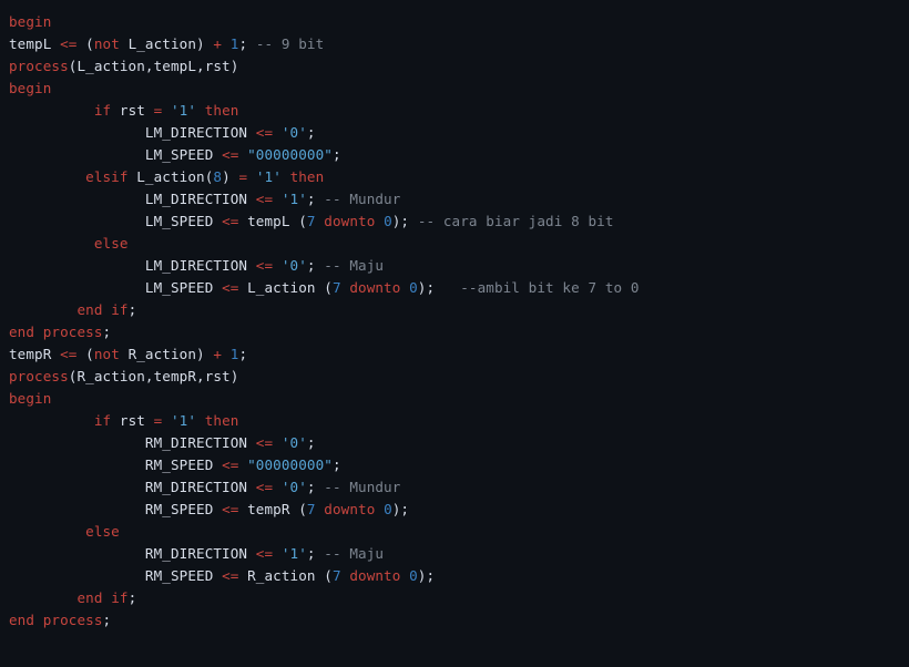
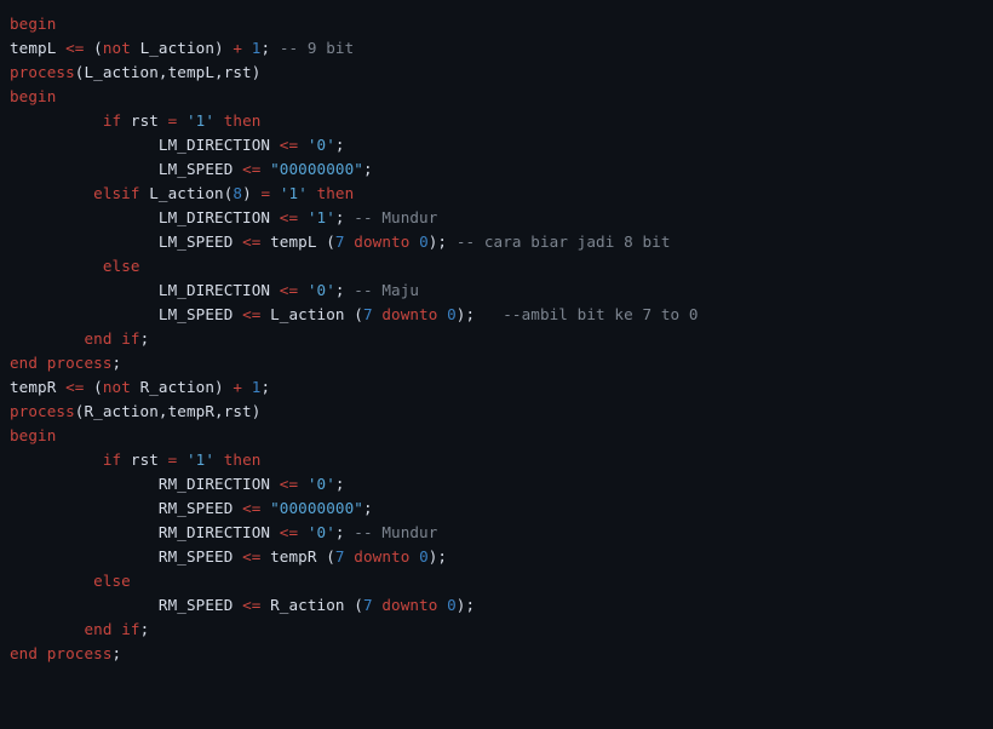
  begin
  tempL <= (not L_action) + 1; -- 9 bit
  process(L_action,tempL,rst)
  begin
  if rst = '1' then
  LM_DIRECTION <= '0';
  LM_SPEED <= "00000000";
  elsif L_action(8) = '1' then
  LM_DIRECTION <= '1'; -- Mundur
  LM_SPEED <= tempL (7 downto 0); -- cara biar jadi 8 bit
  else
  LM_DIRECTION <= '0'; -- Maju
  LM_SPEED <= L_action (7 downto 0); --ambil bit ke 7 to 0
  end if;
  end process;
  tempR <= (not R_action) + 1;
  process(R_action,tempR,rst)
  begin
  if rst = '1' then
  RM_DIRECTION <= '0';
  RM_SPEED <= "00000000";
  RM_DIRECTION <= '0'; -- Mundur
  RM_SPEED <= tempR (7 downto 0);
  else
- RM_DIRECTION <= '1'; -- Maju
  RM_SPEED <= R_action (7 downto 0);
  end if;
  end process;
